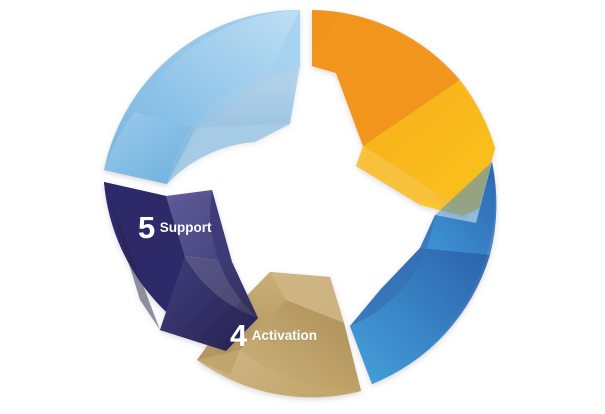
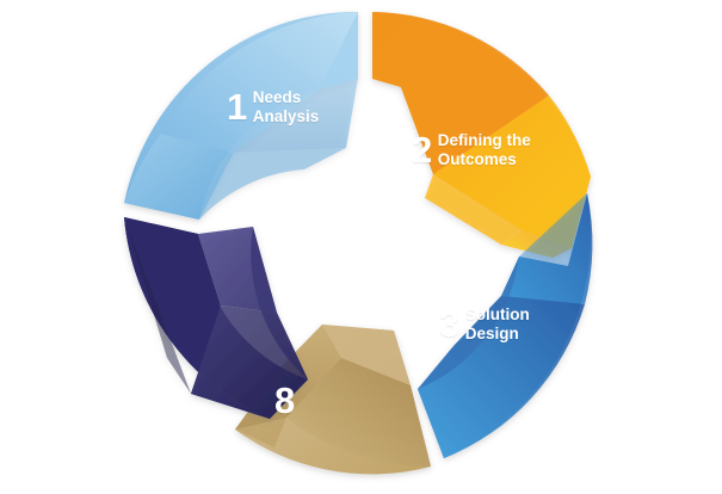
+ 1
+ Needs
+ Analysis
+ 2
+ Defining the
+ Outcomes
+ 3
+ Solution
+ Design
- 4
+ 8
- Activation
- 5
- Support
